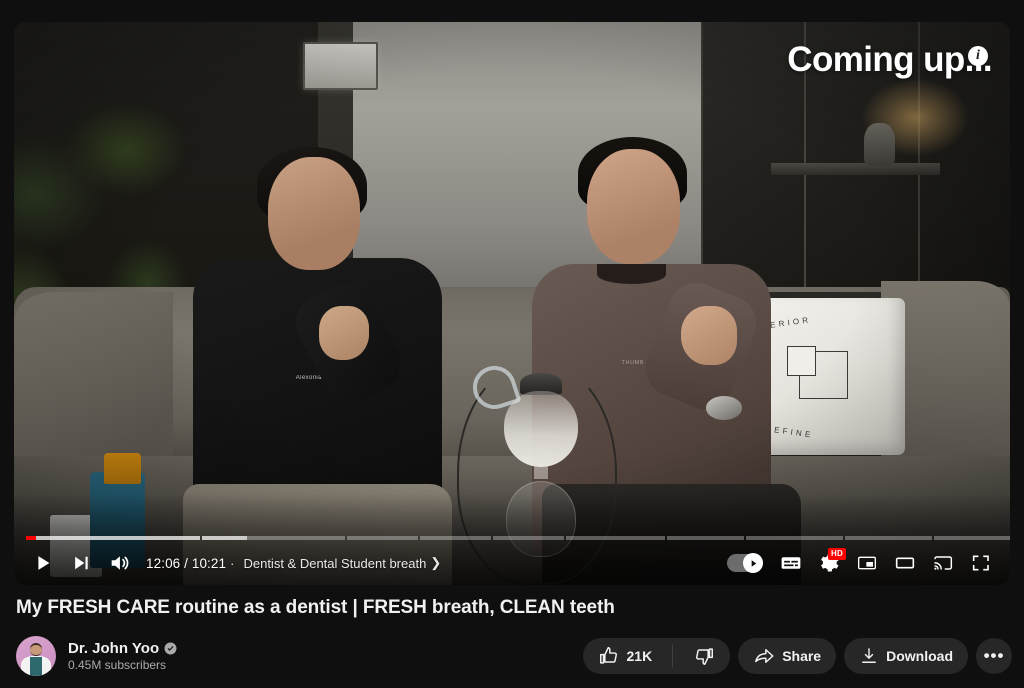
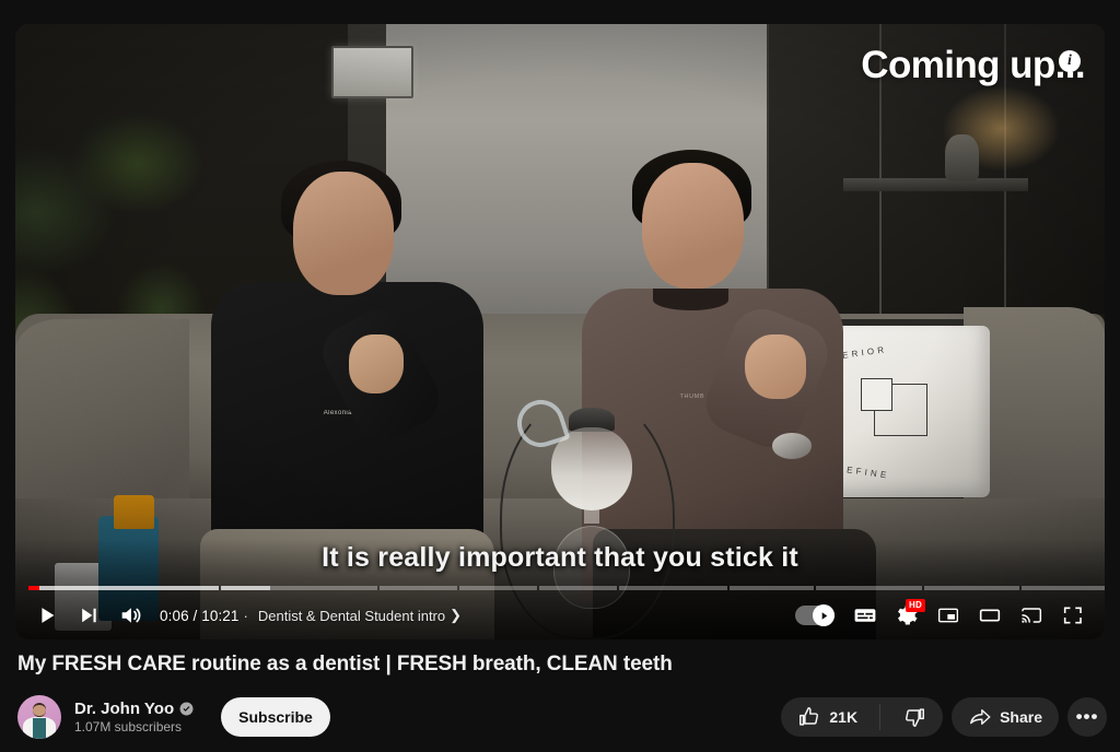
  Coming up.
  i
+ It is really important that you stick it
- 12:06 / 10:21
+ 0:06 / 10:21
  ·
- Dentist & Dental Student breath
+ Dentist & Dental Student intro
  ❯
  HD
  My FRESH CARE routine as a dentist | FRESH breath, CLEAN teeth
  Dr. John Yoo
- 0.45M subscribers
+ 1.07M subscribers
+ Subscribe
  21K
  Share
- Download
  •••
